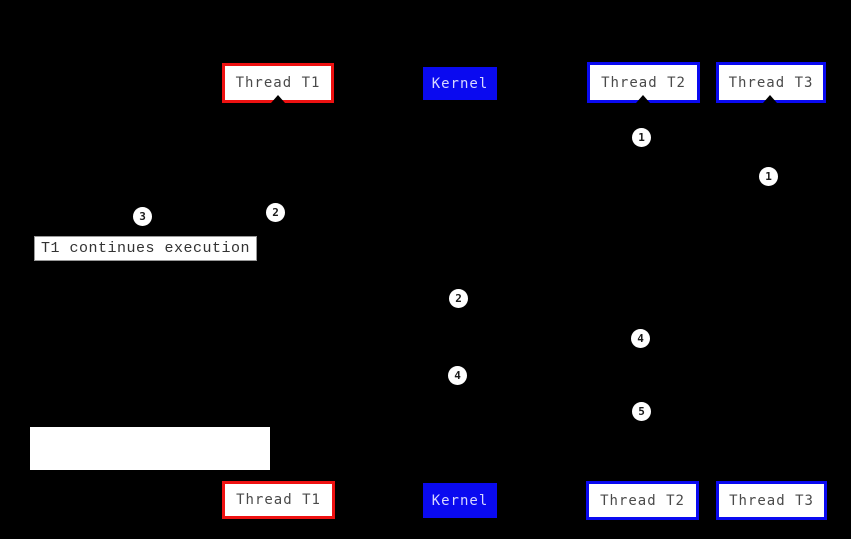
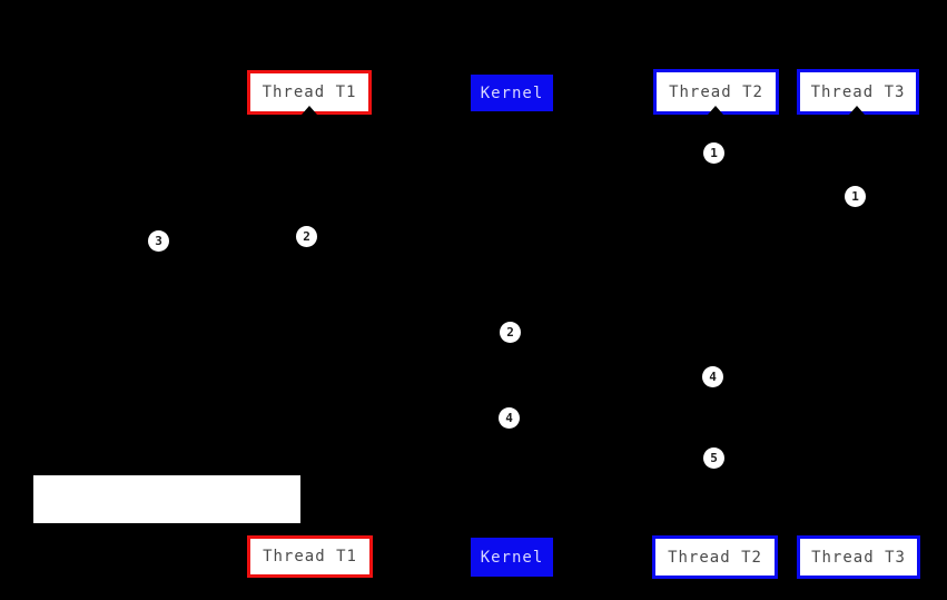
  Thread T1
  Kernel
  Thread T2
  Thread T3
  1
  1
  2
  3
  2
  4
  4
  5
- T1 continues execution
  Thread T1
  Kernel
  Thread T2
  Thread T3
